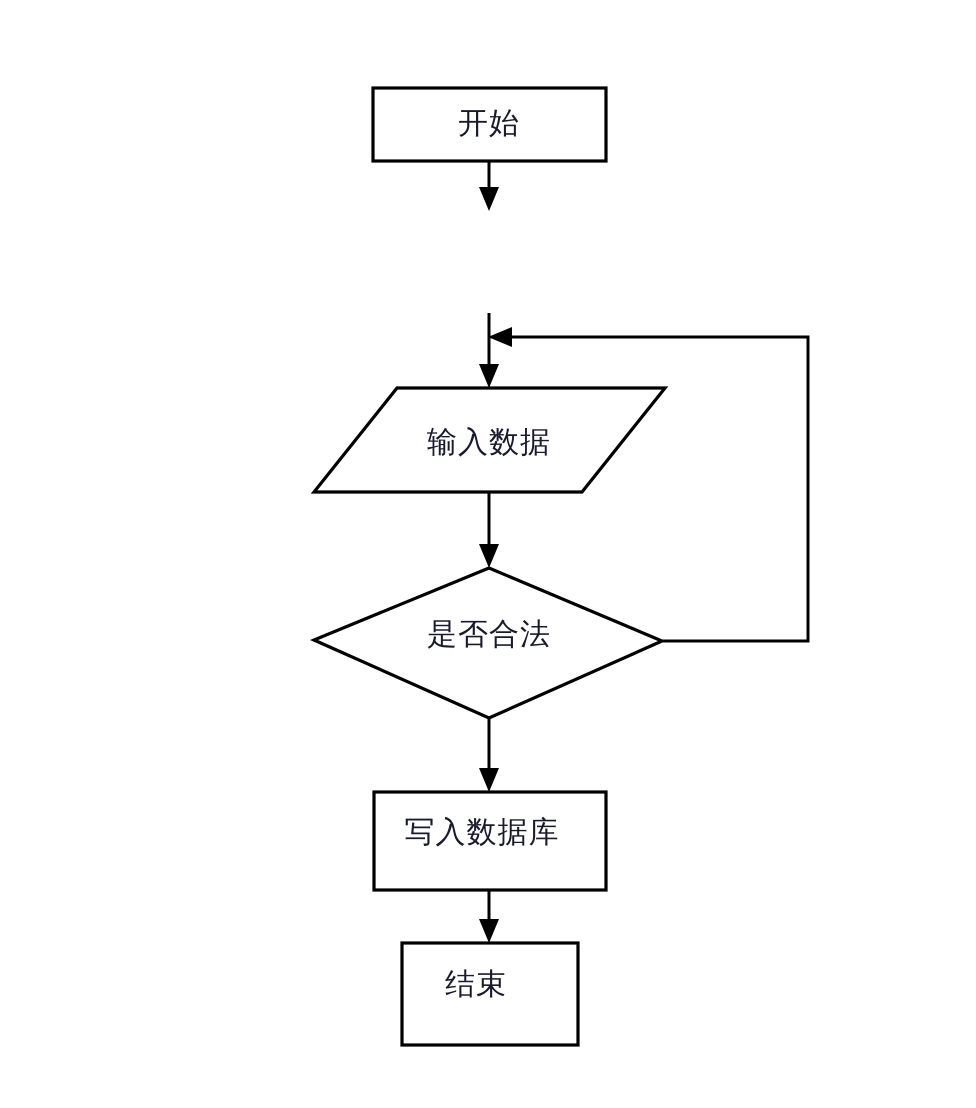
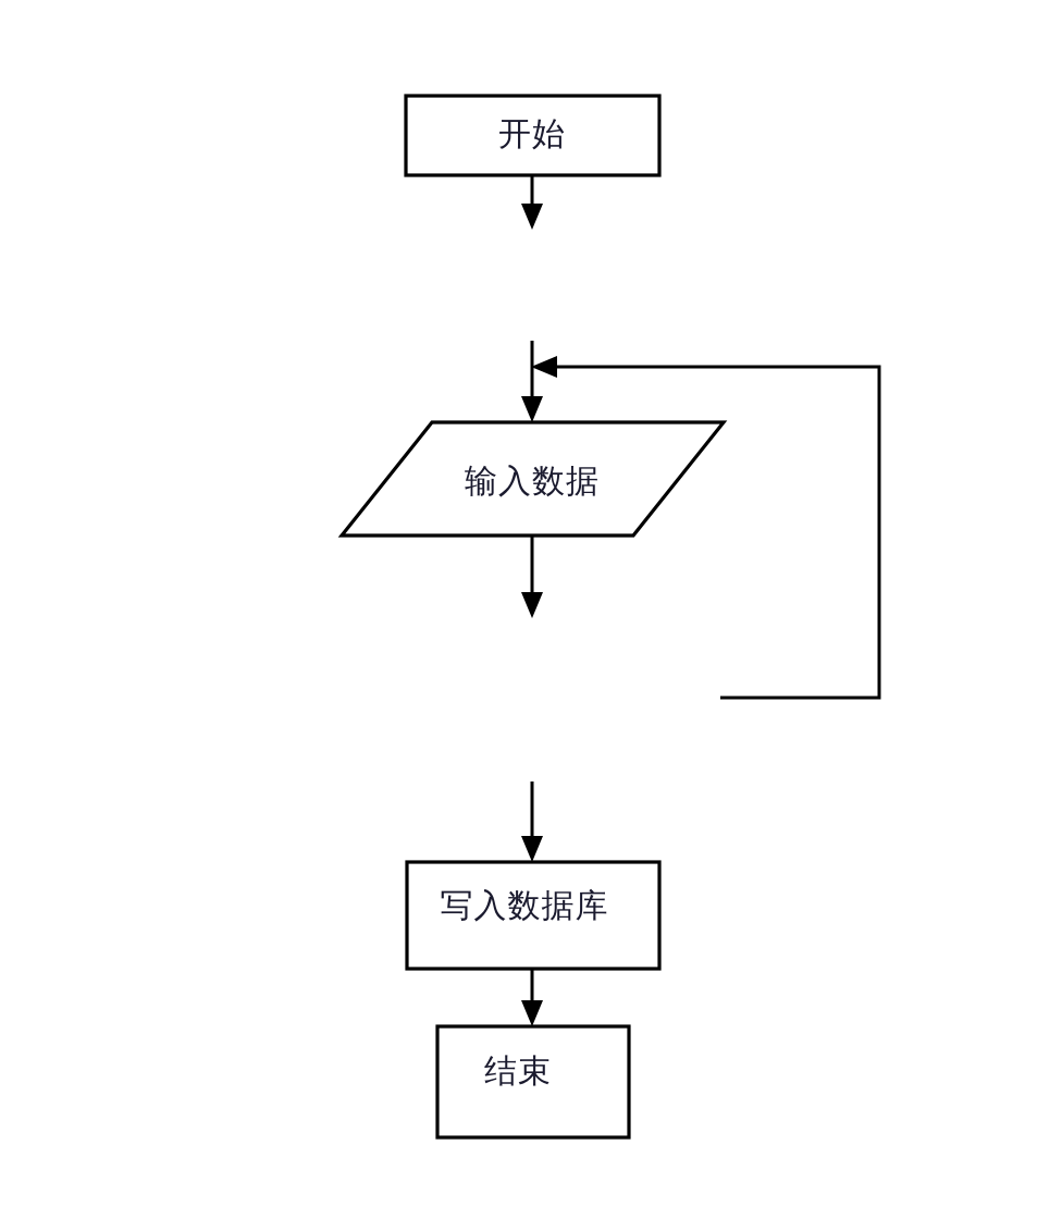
  开始
  输入数据
- 是否合法
  写入数据库
  结束
